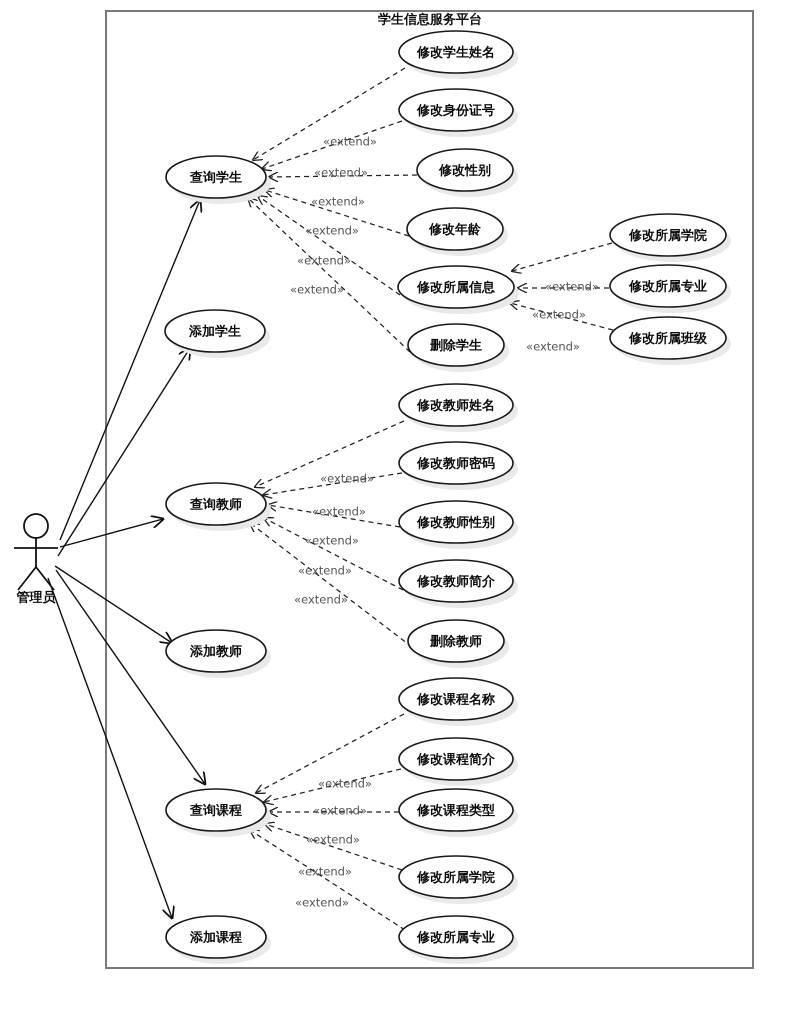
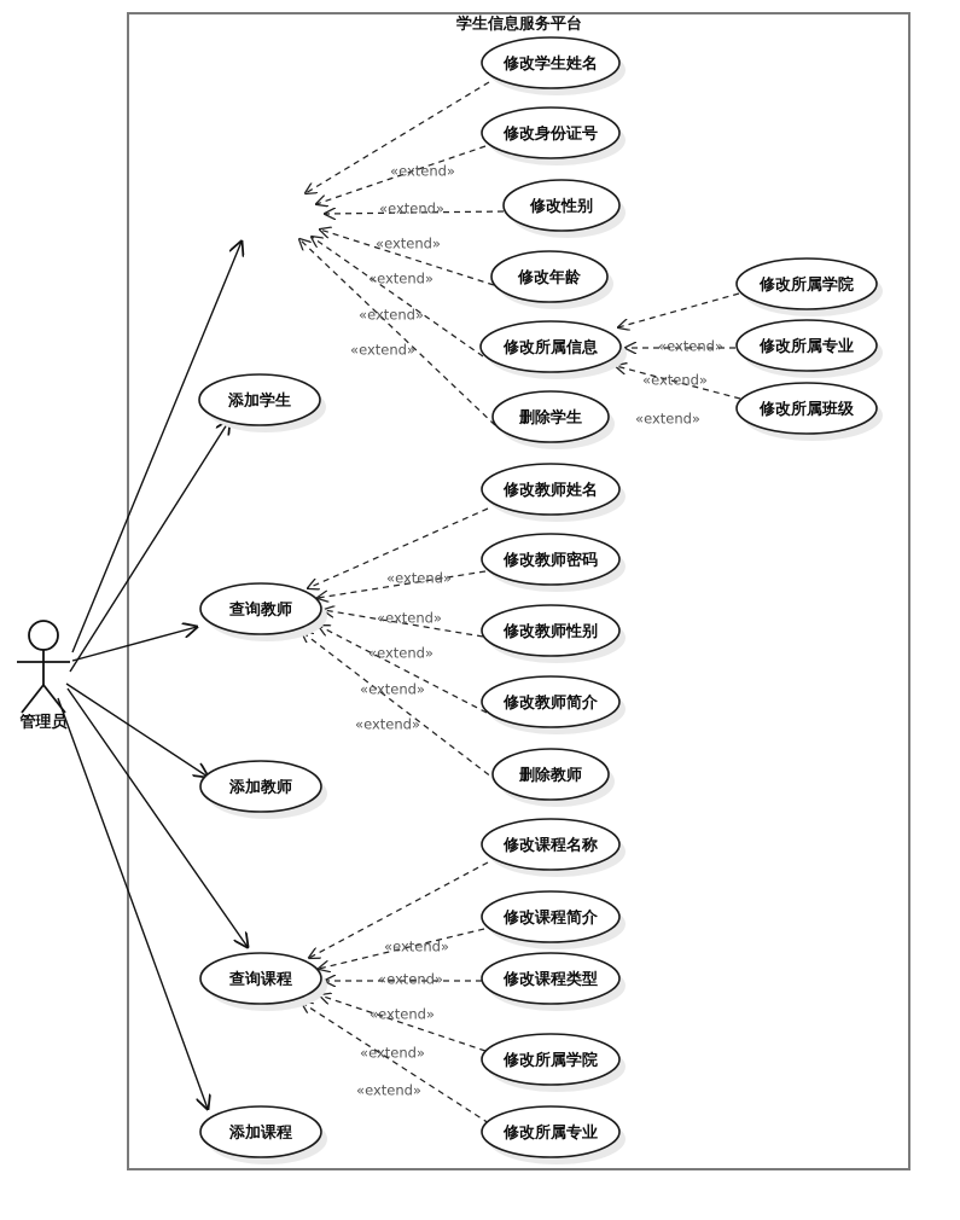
  管理员
  修改学生姓名
  修改身份证号
  修改性别
  修改年龄
  修改所属信息
  删除学生
  修改所属学院
  修改所属专业
  修改所属班级
- 查询学生
  添加学生
  修改教师姓名
  修改教师密码
  修改教师性别
  修改教师简介
  删除教师
  查询教师
  添加教师
  修改课程名称
  修改课程简介
  修改课程类型
  修改所属学院
  修改所属专业
  查询课程
  添加课程
  «extend»
  «extend»
  «extend»
  «extend»
  «extend»
  «extend»
  «extend»
  «extend»
  «extend»
  «extend»
  «extend»
  «extend»
  «extend»
  «extend»
  «extend»
  «extend»
  «extend»
  «extend»
  «extend»
  学生信息服务平台
